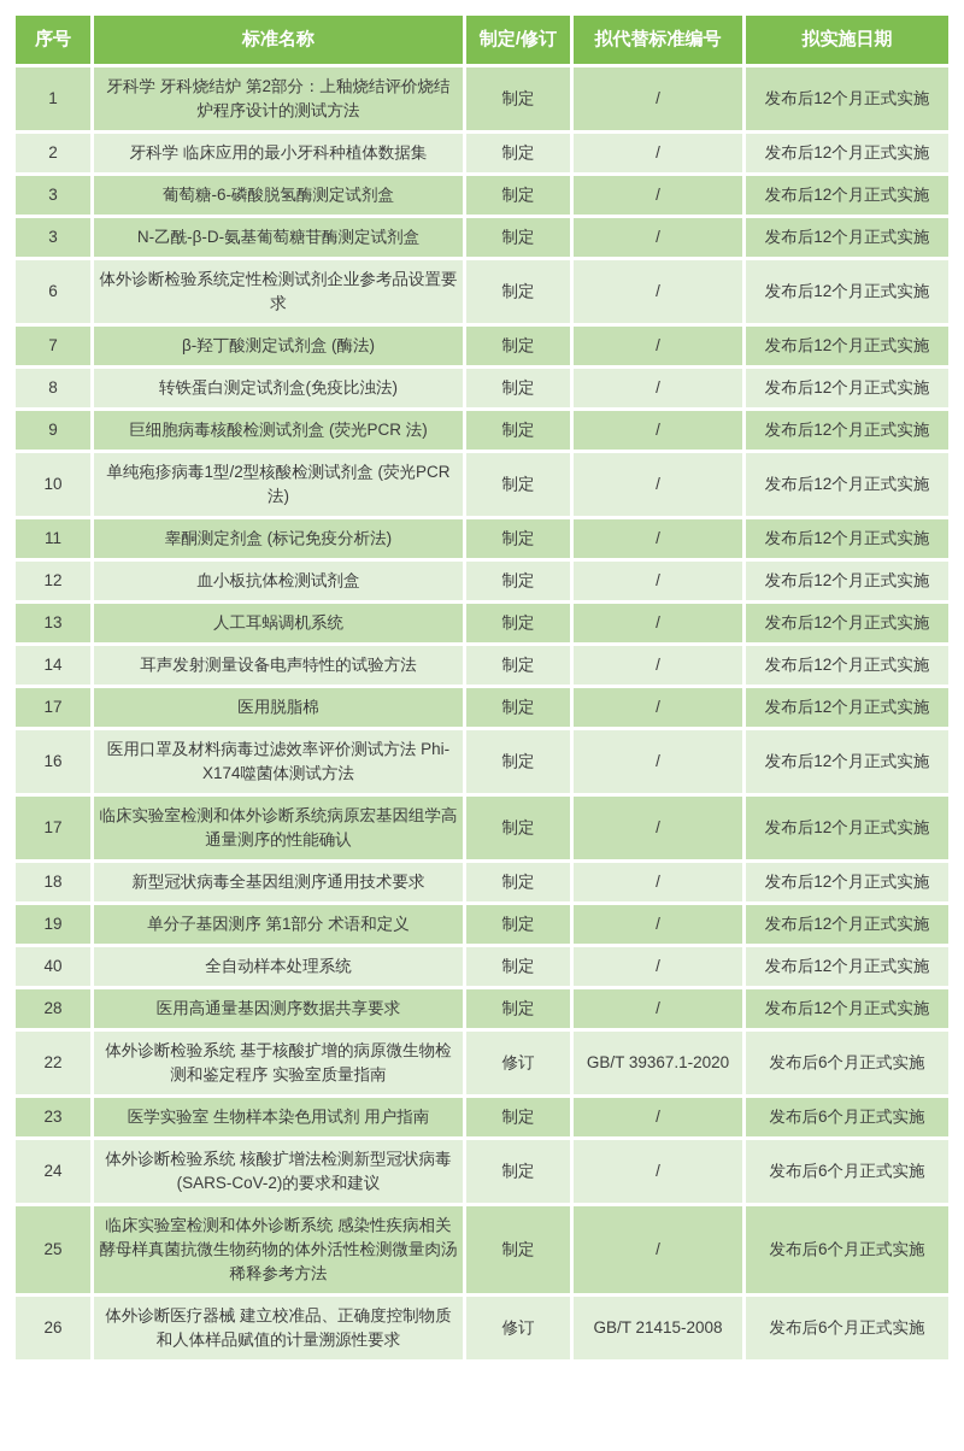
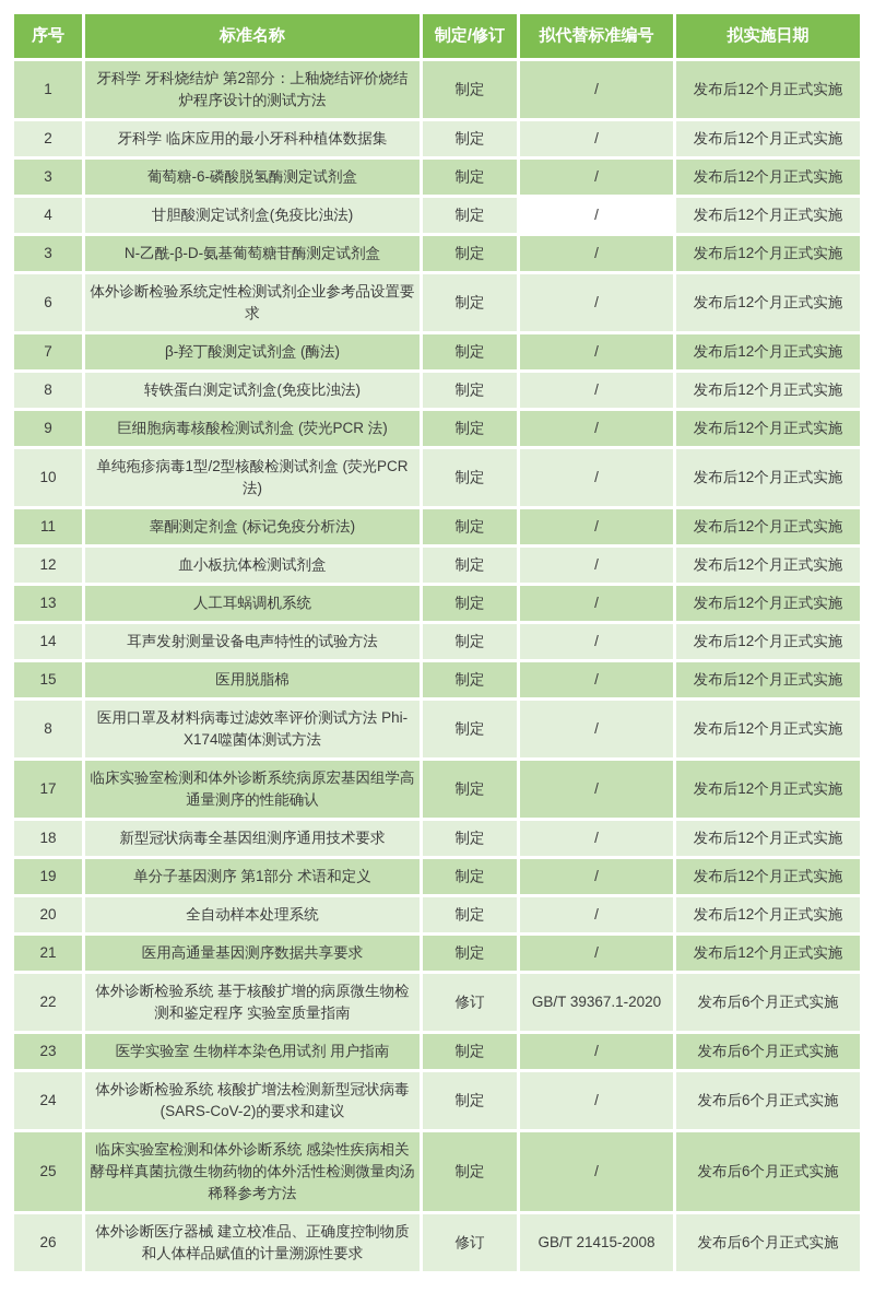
  序号	标准名称	制定/修订	拟代替标准编号	拟实施日期
  1	牙科学 牙科烧结炉 第2部分：上釉烧结评价烧结炉程序设计的测试方法	制定	/	发布后12个月正式实施
  2	牙科学 临床应用的最小牙科种植体数据集	制定	/	发布后12个月正式实施
  3	葡萄糖-6-磷酸脱氢酶测定试剂盒	制定	/	发布后12个月正式实施
+ 4	甘胆酸测定试剂盒(免疫比浊法)	制定	/	发布后12个月正式实施
  3	N-乙酰-β-D-氨基葡萄糖苷酶测定试剂盒	制定	/	发布后12个月正式实施
  6	体外诊断检验系统定性检测试剂企业参考品设置要求	制定	/	发布后12个月正式实施
  7	β-羟丁酸测定试剂盒 (酶法)	制定	/	发布后12个月正式实施
  8	转铁蛋白测定试剂盒(免疫比浊法)	制定	/	发布后12个月正式实施
  9	巨细胞病毒核酸检测试剂盒 (荧光PCR 法)	制定	/	发布后12个月正式实施
  10	单纯疱疹病毒1型/2型核酸检测试剂盒 (荧光PCR法)	制定	/	发布后12个月正式实施
  11	睾酮测定剂盒 (标记免疫分析法)	制定	/	发布后12个月正式实施
  12	血小板抗体检测试剂盒	制定	/	发布后12个月正式实施
  13	人工耳蜗调机系统	制定	/	发布后12个月正式实施
  14	耳声发射测量设备电声特性的试验方法	制定	/	发布后12个月正式实施
- 17	医用脱脂棉	制定	/	发布后12个月正式实施
+ 15	医用脱脂棉	制定	/	发布后12个月正式实施
- 16	医用口罩及材料病毒过滤效率评价测试方法 Phi-X174噬菌体测试方法	制定	/	发布后12个月正式实施
+ 8	医用口罩及材料病毒过滤效率评价测试方法 Phi-X174噬菌体测试方法	制定	/	发布后12个月正式实施
  17	临床实验室检测和体外诊断系统病原宏基因组学高通量测序的性能确认	制定	/	发布后12个月正式实施
  18	新型冠状病毒全基因组测序通用技术要求	制定	/	发布后12个月正式实施
  19	单分子基因测序 第1部分 术语和定义	制定	/	发布后12个月正式实施
- 40	全自动样本处理系统	制定	/	发布后12个月正式实施
+ 20	全自动样本处理系统	制定	/	发布后12个月正式实施
- 28	医用高通量基因测序数据共享要求	制定	/	发布后12个月正式实施
+ 21	医用高通量基因测序数据共享要求	制定	/	发布后12个月正式实施
  22	体外诊断检验系统 基于核酸扩增的病原微生物检测和鉴定程序 实验室质量指南	修订	GB/T 39367.1-2020	发布后6个月正式实施
  23	医学实验室 生物样本染色用试剂 用户指南	制定	/	发布后6个月正式实施
  24	体外诊断检验系统 核酸扩增法检测新型冠状病毒(SARS-CoV-2)的要求和建议	制定	/	发布后6个月正式实施
  25	临床实验室检测和体外诊断系统 感染性疾病相关酵母样真菌抗微生物药物的体外活性检测微量肉汤稀释参考方法	制定	/	发布后6个月正式实施
  26	体外诊断医疗器械 建立校准品、正确度控制物质和人体样品赋值的计量溯源性要求	修订	GB/T 21415-2008	发布后6个月正式实施
